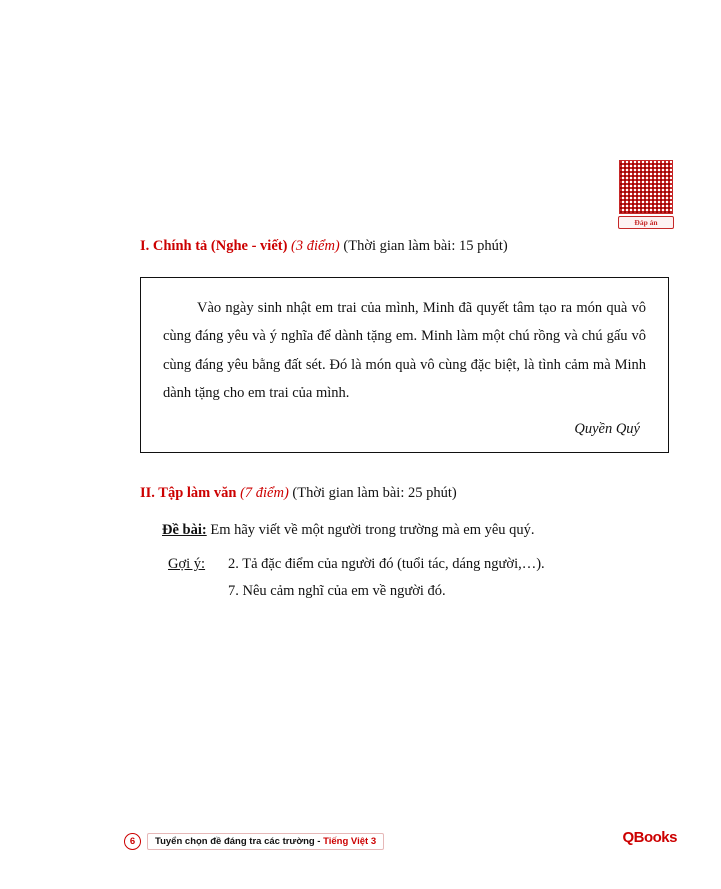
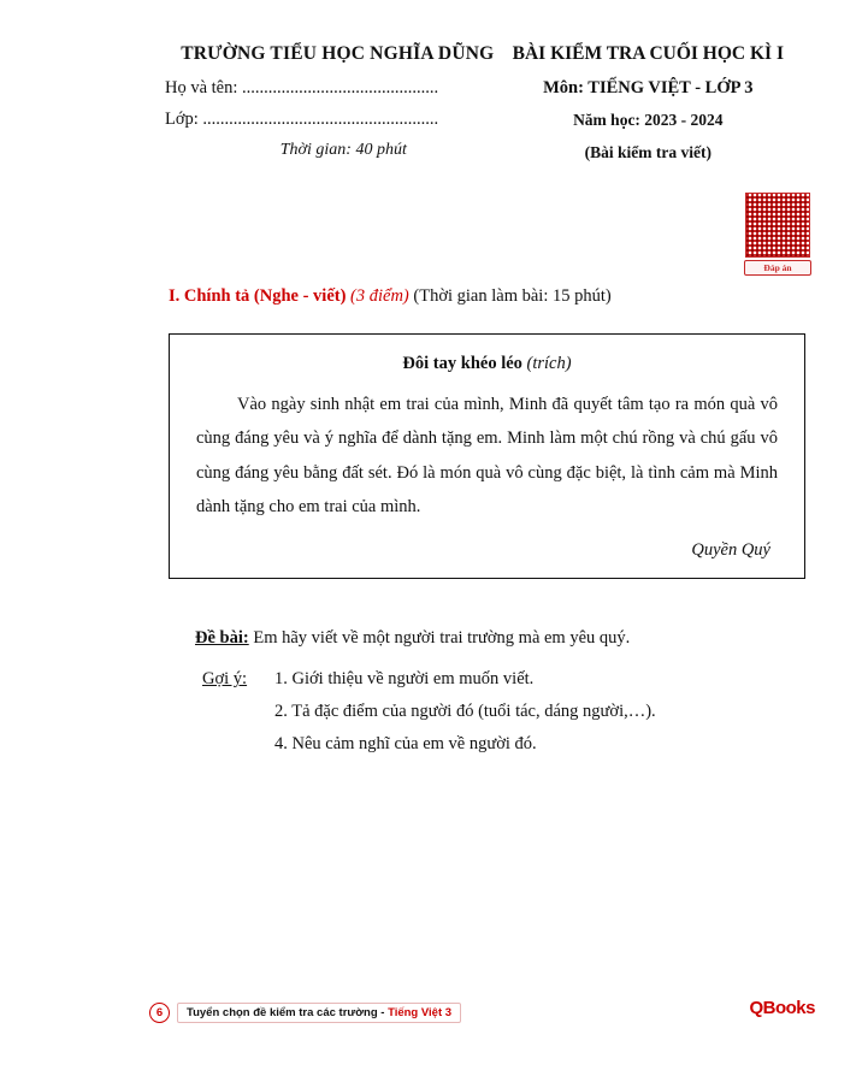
+ TRƯỜNG TIỂU HỌC NGHĨA DŨNG
+ Họ và tên: .............................................
+ Lớp: ......................................................
+ Thời gian: 40 phút
+ BÀI KIỂM TRA CUỐI HỌC KÌ I
+ Môn: TIẾNG VIỆT - LỚP 3
+ Năm học: 2023 - 2024
+ (Bài kiểm tra viết)
  Đáp án
  I. Chính tả (Nghe - viết) (3 điểm) (Thời gian làm bài: 15 phút)
+ Đôi tay khéo léo (trích)
  Vào ngày sinh nhật em trai của mình, Minh đã quyết tâm tạo ra món quà vô cùng đáng yêu và ý nghĩa để dành tặng em. Minh làm một chú rồng và chú gấu vô cùng đáng yêu bằng đất sét. Đó là món quà vô cùng đặc biệt, là tình cảm mà Minh dành tặng cho em trai của mình.
  Quyền Quý
- II. Tập làm văn (7 điểm) (Thời gian làm bài: 25 phút)
- Đề bài: Em hãy viết về một người trong trường mà em yêu quý.
+ Đề bài: Em hãy viết về một người trai trường mà em yêu quý.
  Gợi ý:
+ 1. Giới thiệu về người em muốn viết.
  2. Tả đặc điểm của người đó (tuổi tác, dáng người,…).
- 7. Nêu cảm nghĩ của em về người đó.
+ 4. Nêu cảm nghĩ của em về người đó.
  6
- Tuyển chọn đề đáng tra các trường - Tiếng Việt 3
+ Tuyển chọn đề kiểm tra các trường - Tiếng Việt 3
  QBooks
